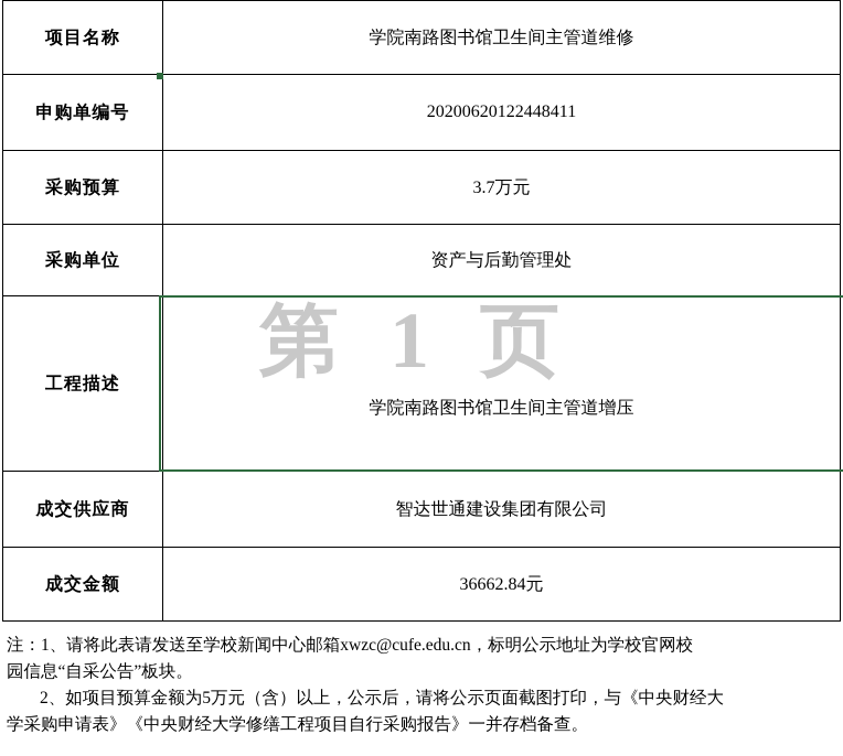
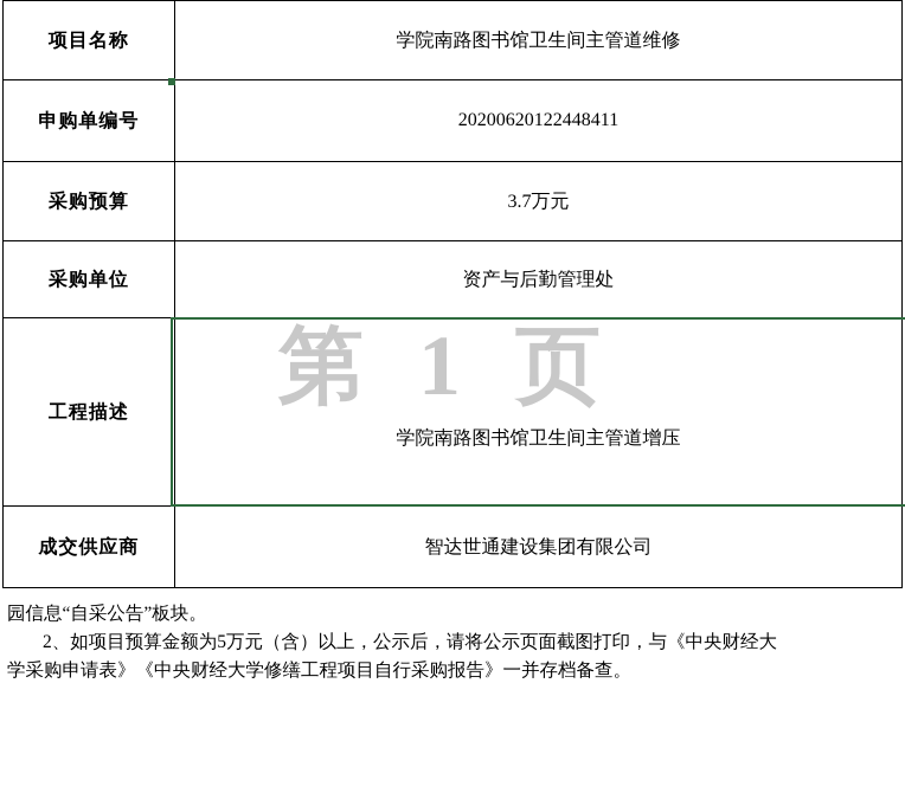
  第 1 页
  项目名称	学院南路图书馆卫生间主管道维修
  申购单编号	20200620122448411
  采购预算	3.7万元
  采购单位	资产与后勤管理处
  工程描述	学院南路图书馆卫生间主管道增压
  成交供应商	智达世通建设集团有限公司
- 成交金额	36662.84元
- 注：1、请将此表请发送至学校新闻中心邮箱xwzc@cufe.edu.cn，标明公示地址为学校官网校
  园信息“自采公告”板块。
  2、如项目预算金额为5万元（含）以上，公示后，请将公示页面截图打印，与《中央财经大
  学采购申请表》《中央财经大学修缮工程项目自行采购报告》一并存档备查。
